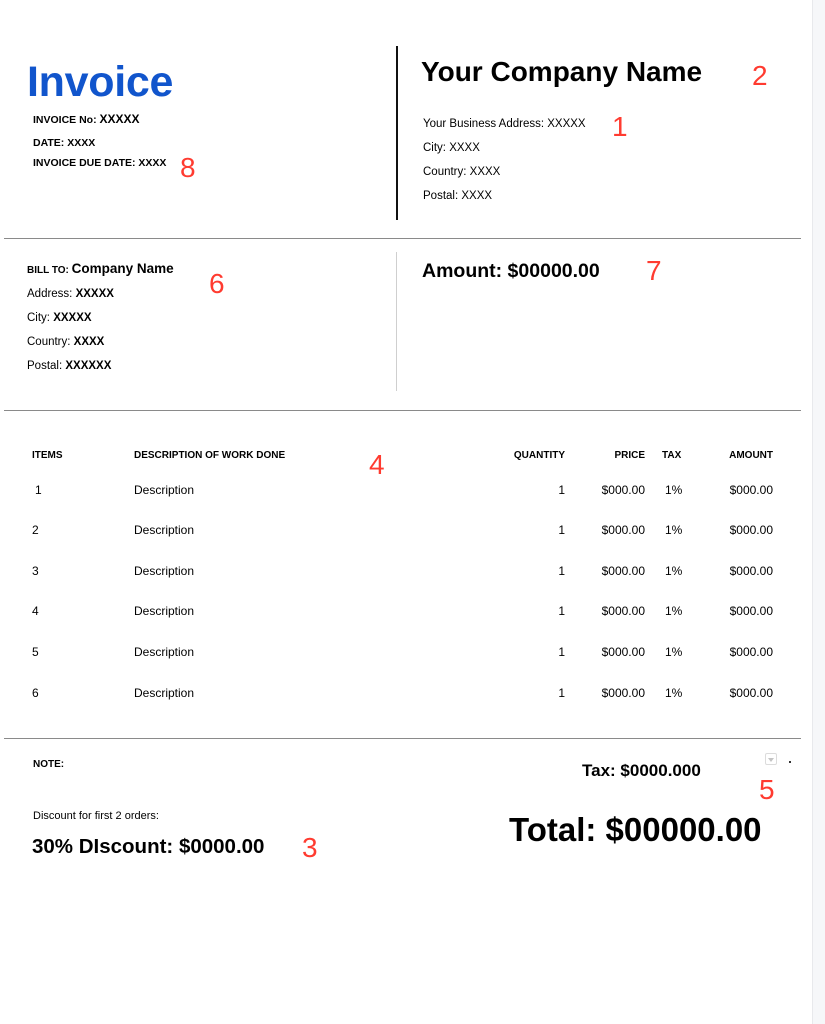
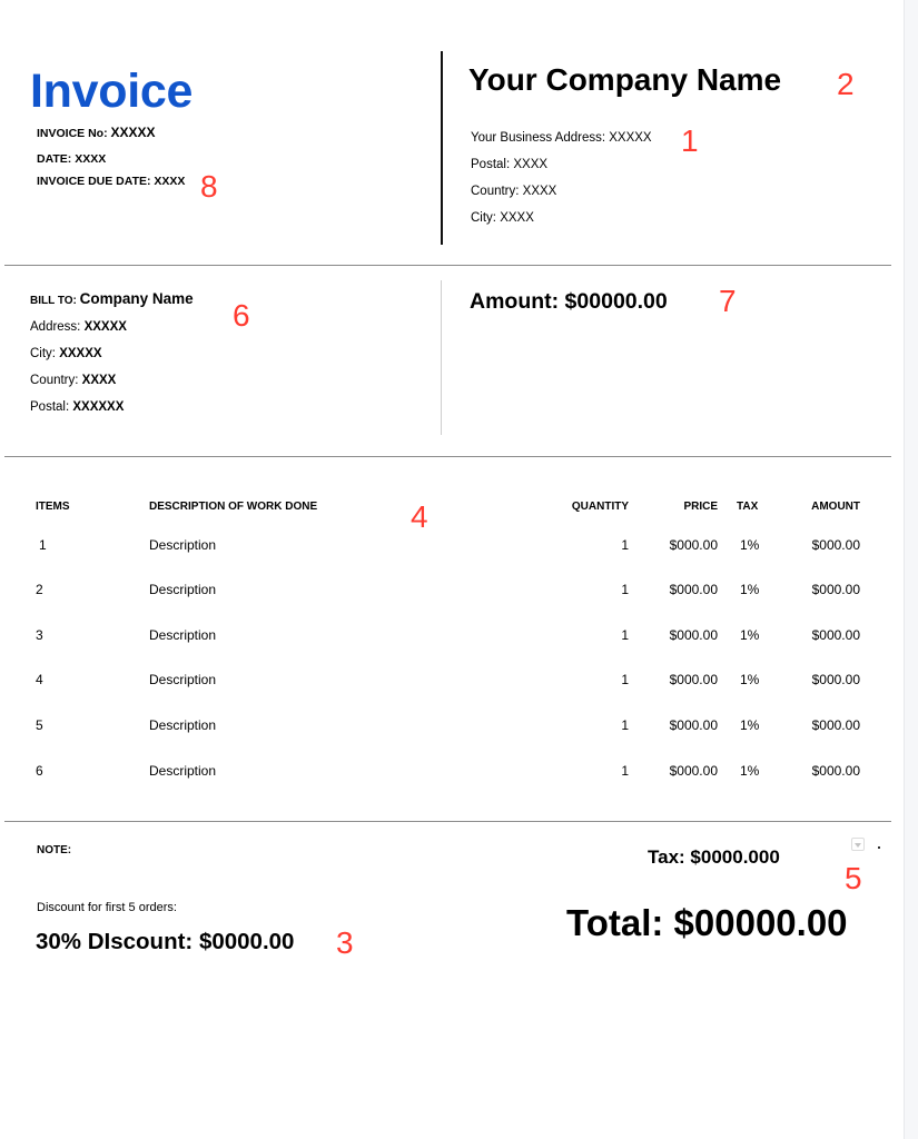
  Invoice
  INVOICE No: XXXXX
  DATE: XXXX
  INVOICE DUE DATE: XXXX
  Your Company Name
  Your Business Address: XXXXX
- City: XXXX
+ Postal: XXXX
  Country: XXXX
- Postal: XXXX
+ City: XXXX
  BILL TO: Company Name
  Address: XXXXX
  City: XXXXX
  Country: XXXX
  Postal: XXXXXX
  Amount: $00000.00
  ITEMS
  DESCRIPTION OF WORK DONE
  QUANTITY
  PRICE
  TAX
  AMOUNT
  1
  Description
  1
  $000.00
  1%
  $000.00
  2
  Description
  1
  $000.00
  1%
  $000.00
  3
  Description
  1
  $000.00
  1%
  $000.00
  4
  Description
  1
  $000.00
  1%
  $000.00
  5
  Description
  1
  $000.00
  1%
  $000.00
  6
  Description
  1
  $000.00
  1%
  $000.00
  NOTE:
- Discount for first 2 orders:
+ Discount for first 5 orders:
  30% DIscount: $0000.00
  Tax: $0000.000
  Total: $00000.00
  1
  2
  3
  4
  5
  6
  7
  8
